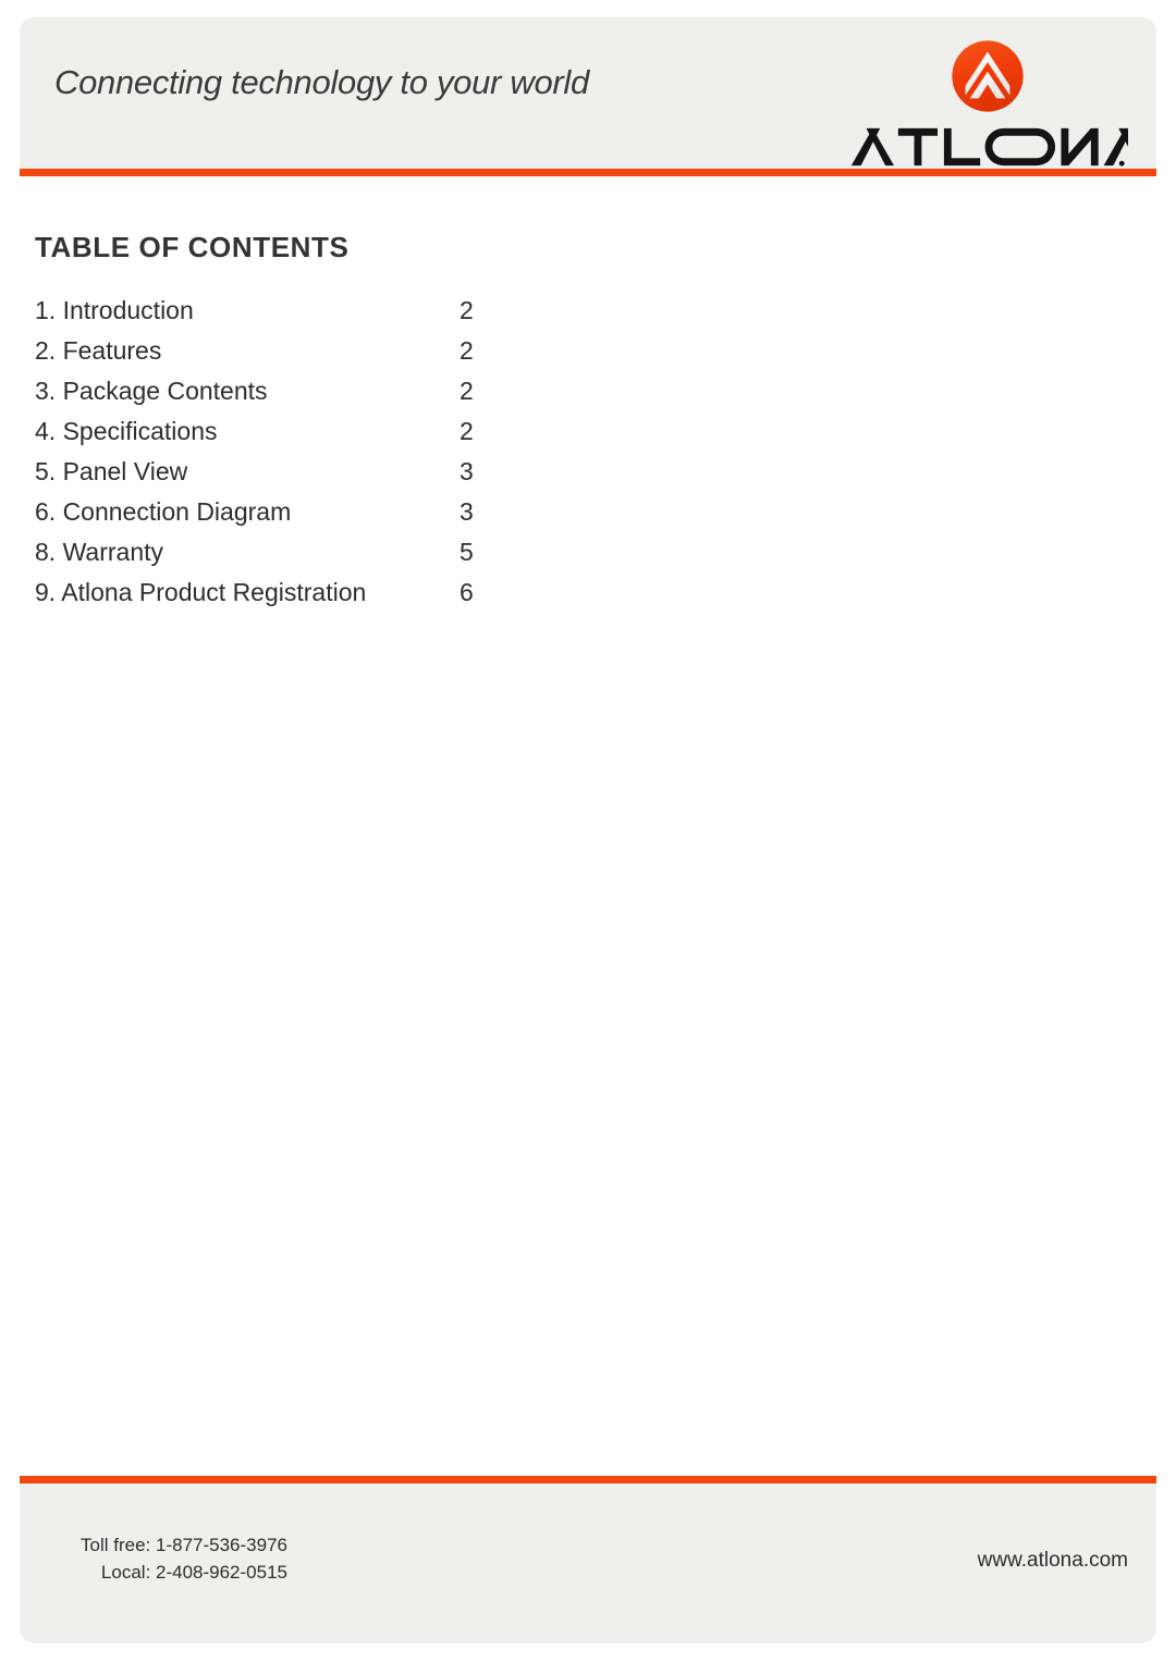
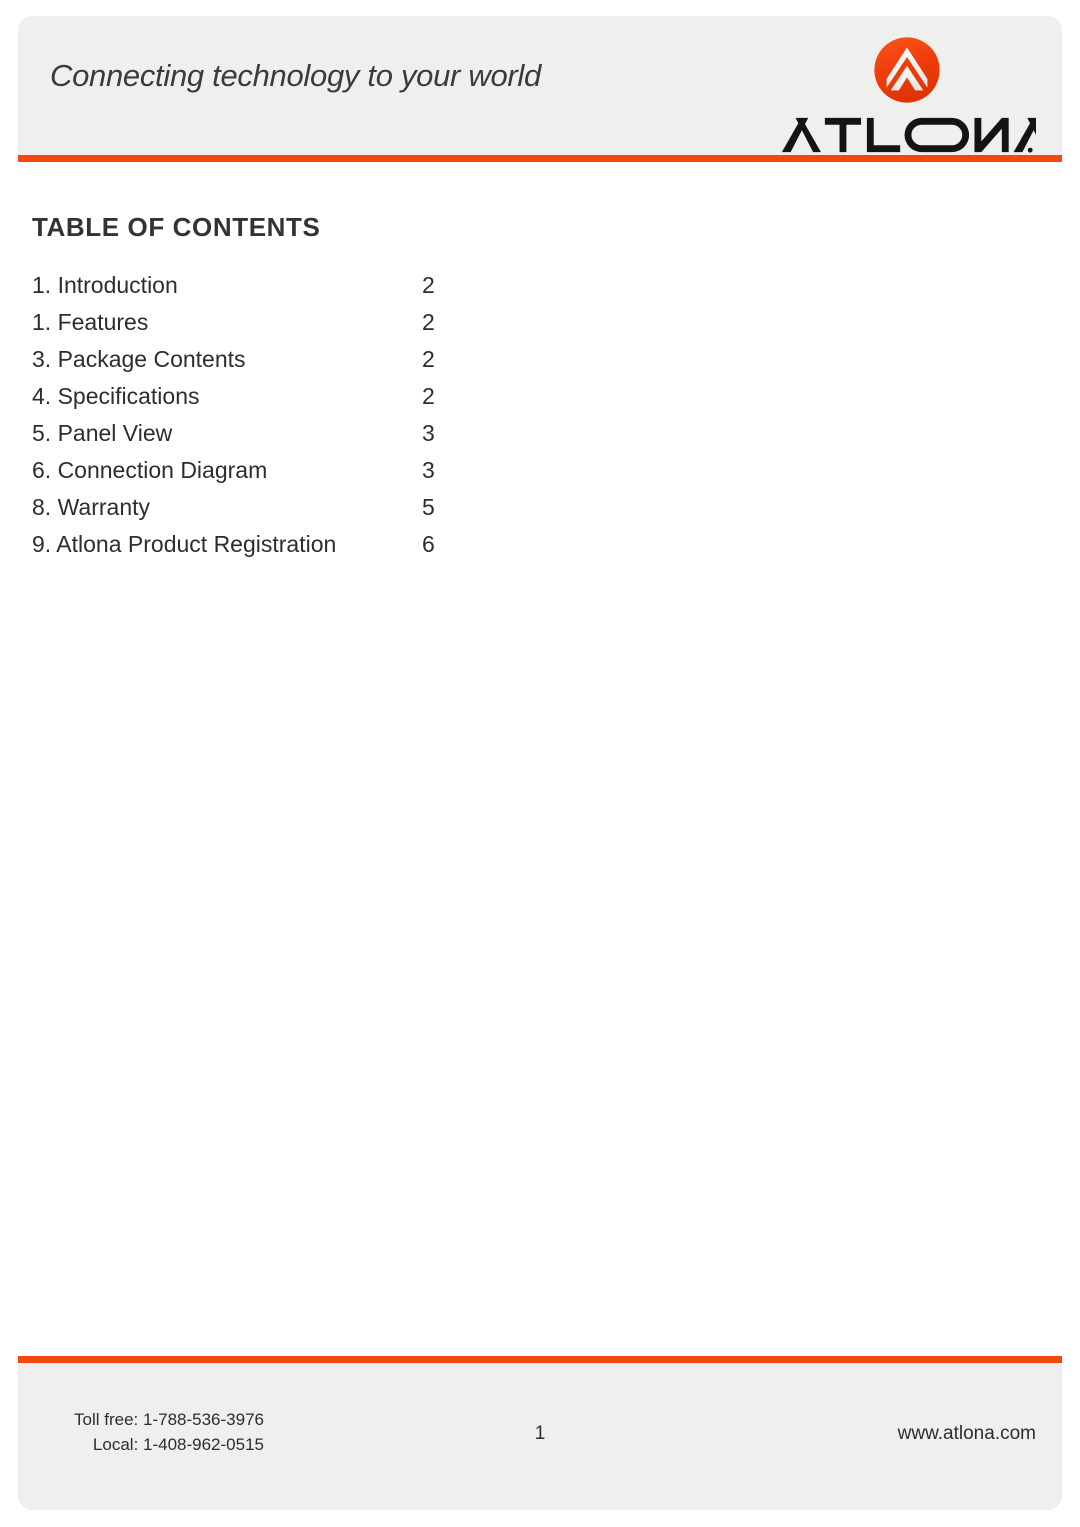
  Connecting technology to your world
  TABLE OF CONTENTS
  1. Introduction
  2
- 2. Features
+ 1. Features
  2
  3. Package Contents
  2
  4. Specifications
  2
  5. Panel View
  3
  6. Connection Diagram
  3
  8. Warranty
  5
  9. Atlona Product Registration
  6
- Toll free: 1-877-536-3976
+ Toll free: 1-788-536-3976
- Local: 2-408-962-0515
+ Local: 1-408-962-0515
+ 1
  www.atlona.com
